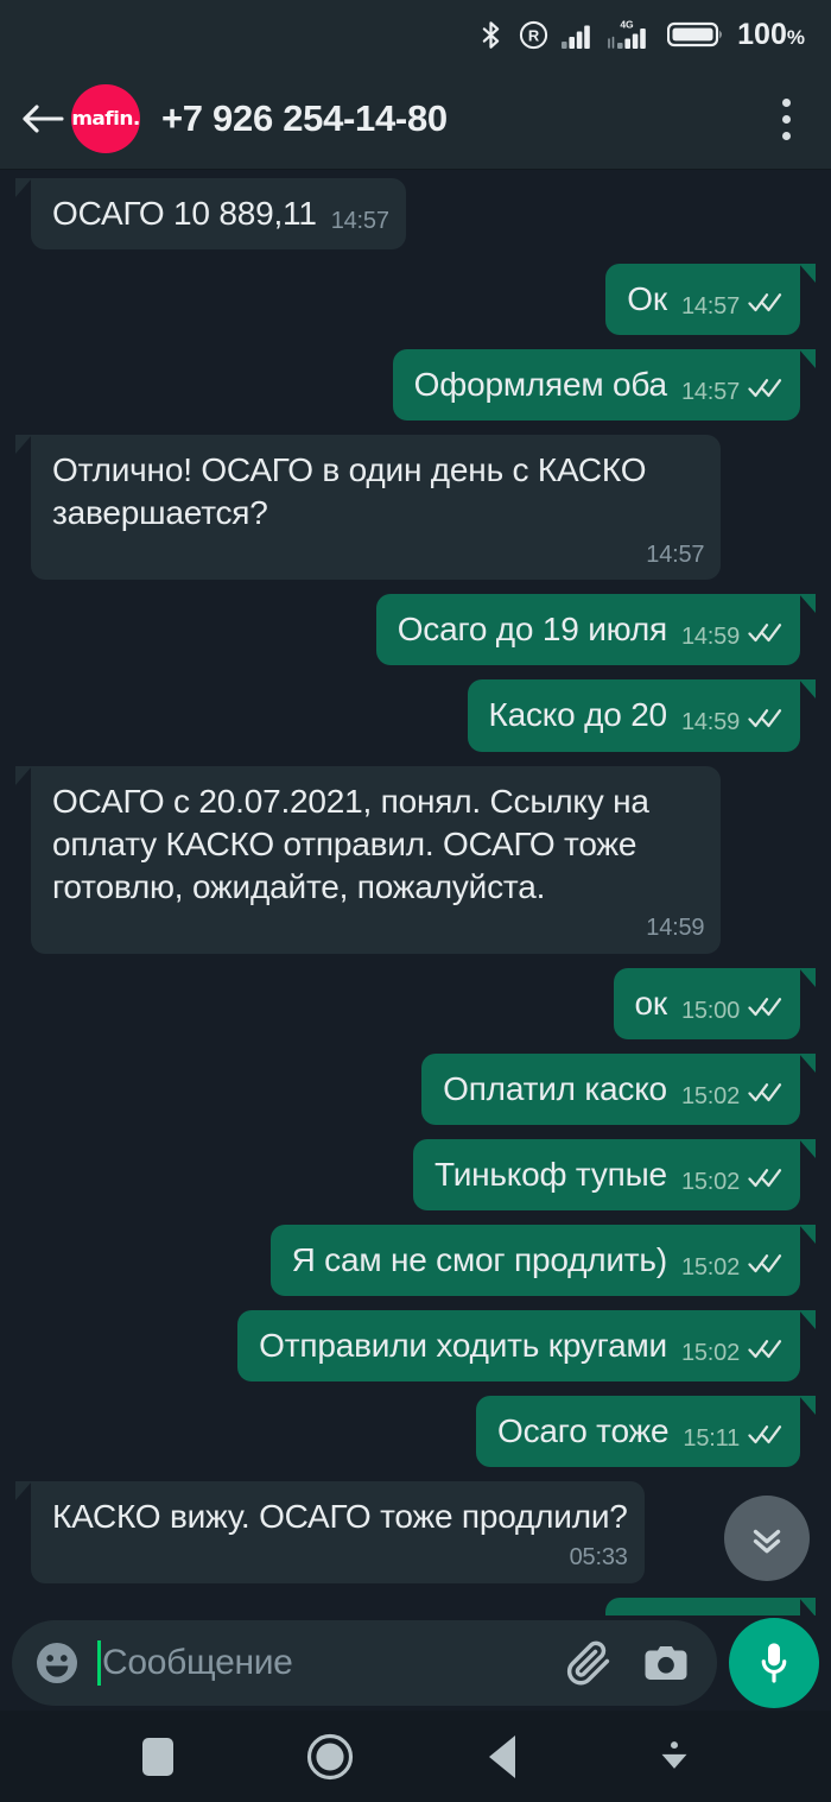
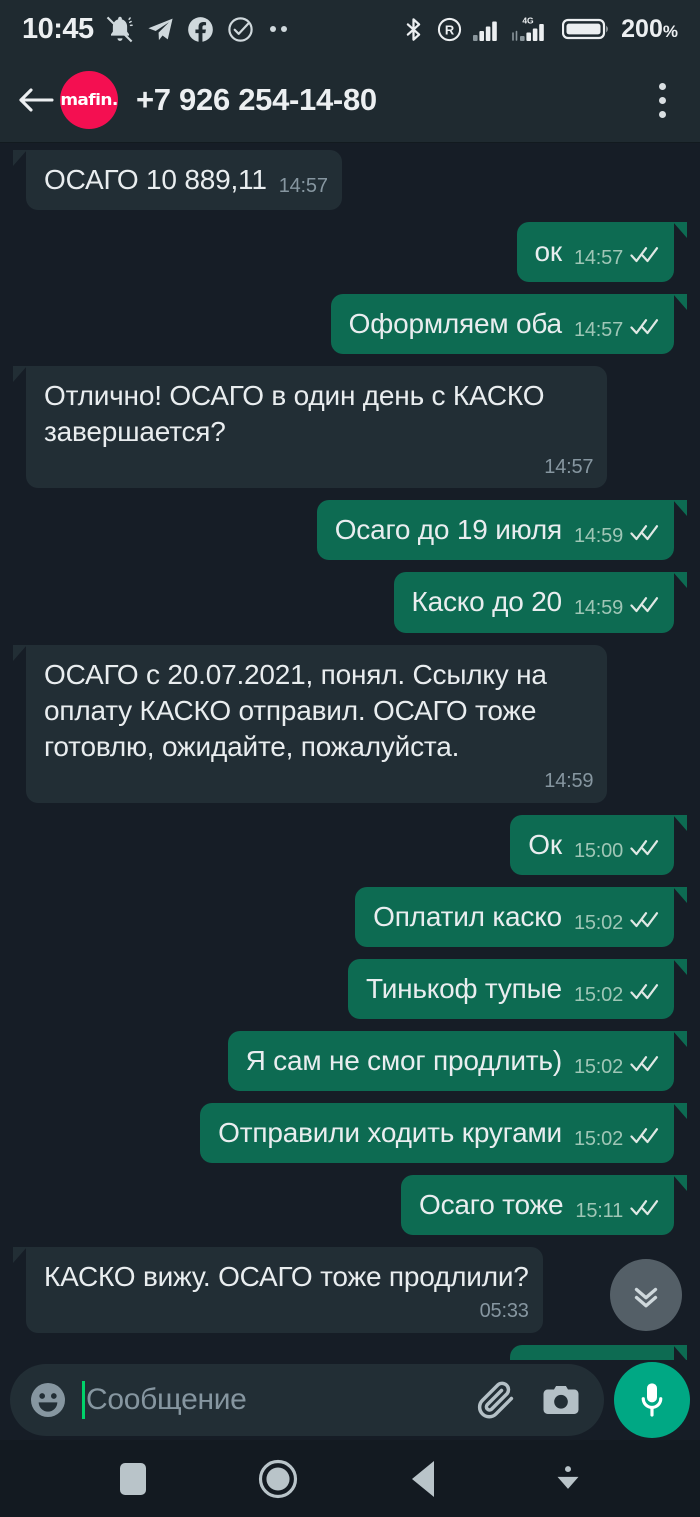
+ 10:45
  R
  4G
- 100%
+ 200%
  mafin.
  +7 926 254-14-80
  ОСАГО 10 889,11
  14:57
- Ок
+ ок
  14:57
  Оформляем оба
  14:57
  Отлично! ОСАГО в один день с КАСКО завершается?
  14:57
  Осаго до 19 июля
  14:59
  Каско до 20
  14:59
  ОСАГО с 20.07.2021, понял. Ссылку на оплату КАСКО отправил. ОСАГО тоже готовлю, ожидайте, пожалуйста.
  14:59
- ок
+ Ок
  15:00
  Оплатил каско
  15:02
  Тинькоф тупые
  15:02
  Я сам не смог продлить)
  15:02
  Отправили ходить кругами
  15:02
  Осаго тоже
  15:11
  КАСКО вижу. ОСАГО тоже продлили?
  05:33
  Сообщение
